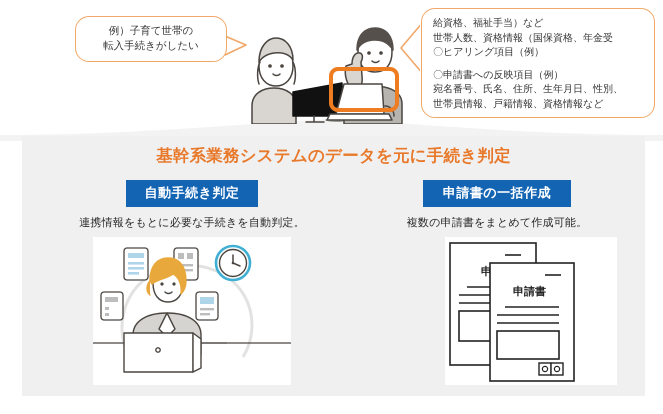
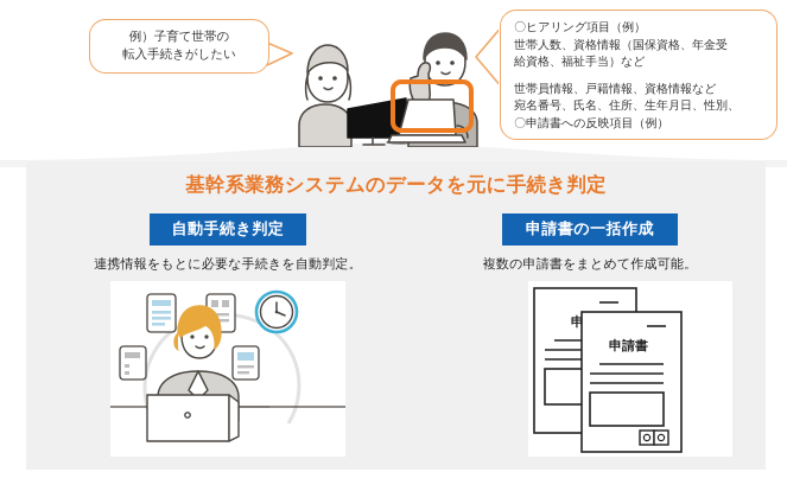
  例）子育て世帯の
  転入手続きがしたい
- 給資格、福祉手当）など
+ 〇ヒアリング項目（例）
  世帯人数、資格情報（国保資格、年金受
- 〇ヒアリング項目（例）
+ 給資格、福祉手当）など
- 〇申請書への反映項目（例）
+ 世帯員情報、戸籍情報、資格情報など
  宛名番号、氏名、住所、生年月日、性別、
- 世帯員情報、戸籍情報、資格情報など
+ 〇申請書への反映項目（例）
  基幹系業務システムのデータを元に手続き判定
  自動手続き判定
  連携情報をもとに必要な手続きを自動判定。
  申請書の一括作成
  複数の申請書をまとめて作成可能。
  申請書
